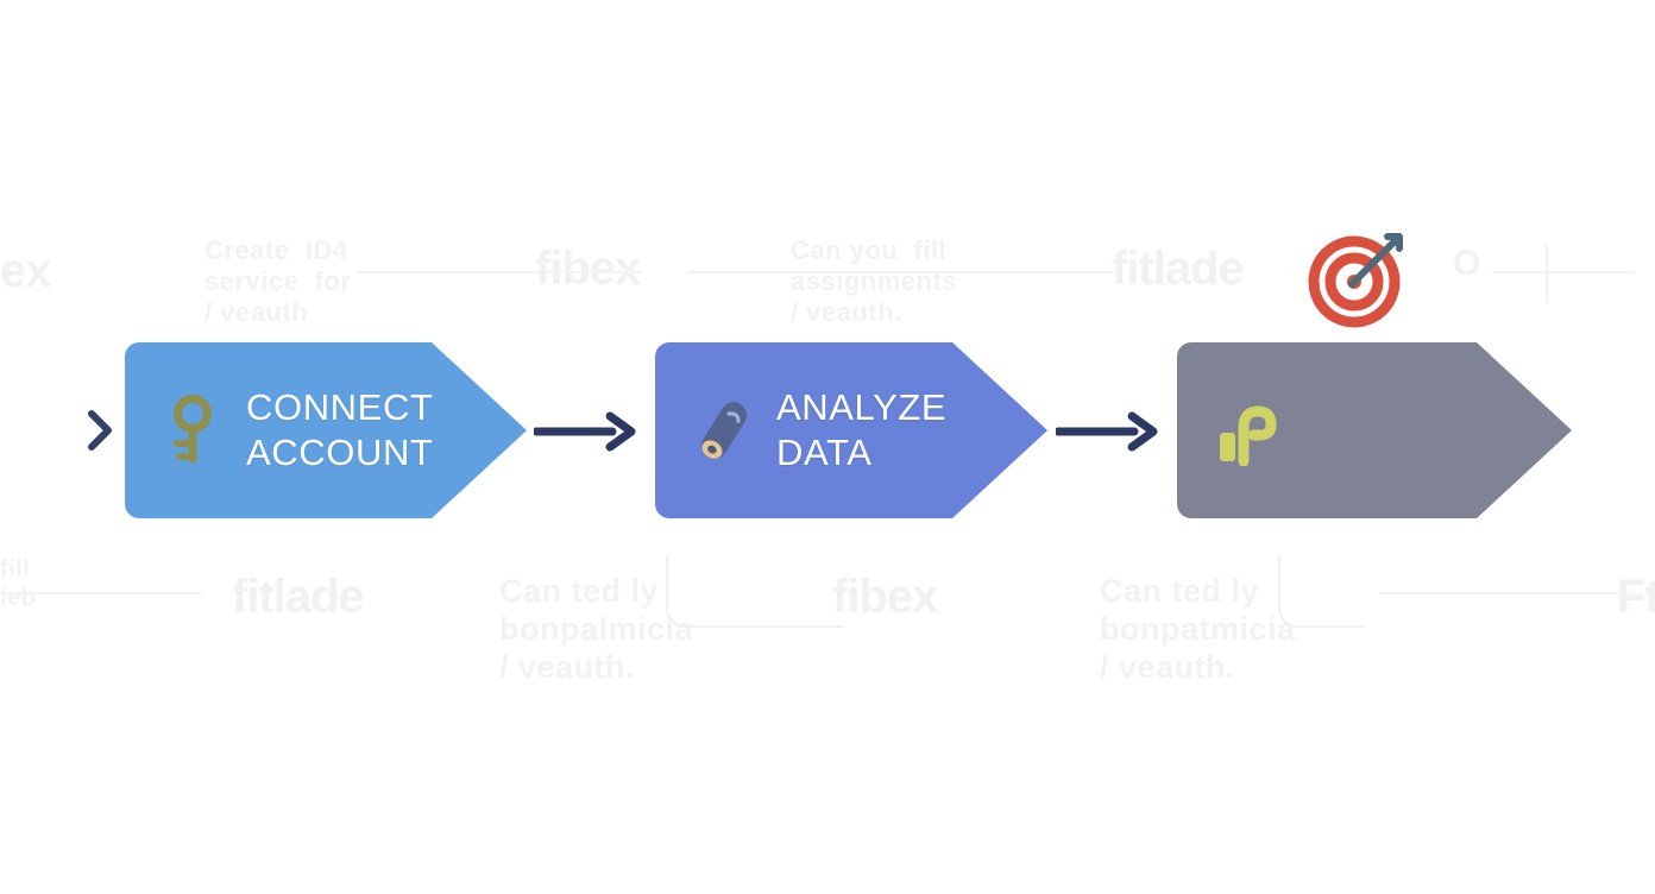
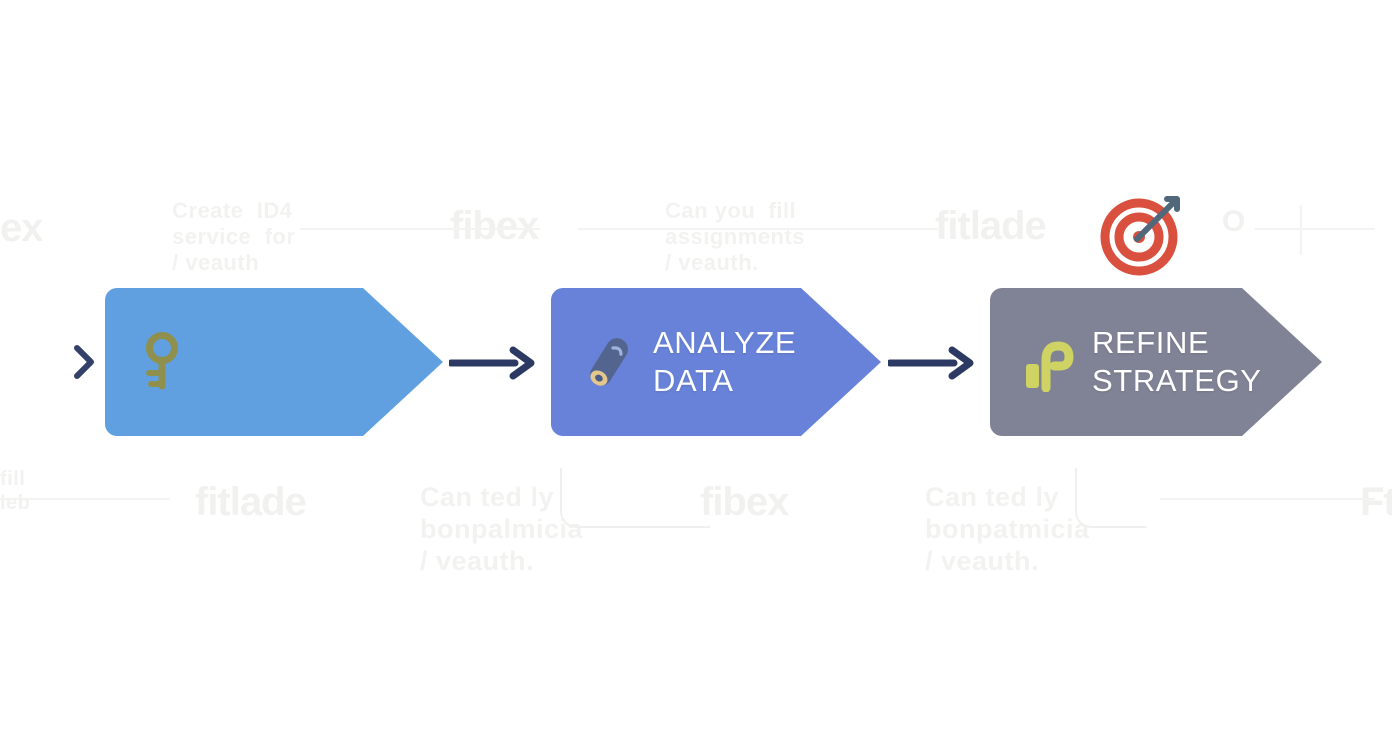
- CONNECT
- ACCOUNT
  ANALYZE
  DATA
+ REFINE
+ STRATEGY
